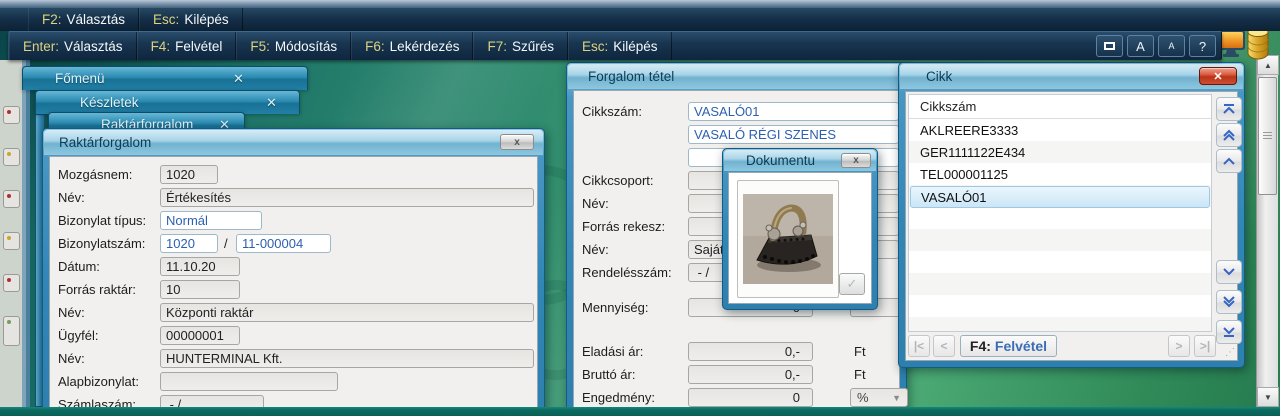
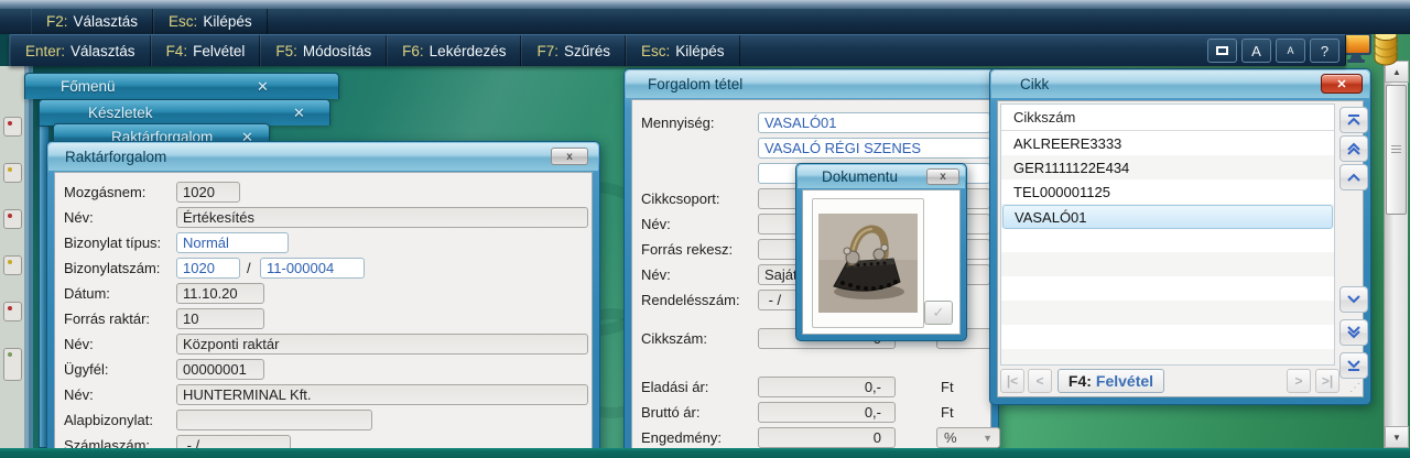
  ▲
  ▼
  F2:
  Választás
  Esc:
  Kilépés
  Enter:
  Választás
  F4:
  Felvétel
  F5:
  Módosítás
  F6:
  Lekérdezés
  F7:
  Szűrés
  Esc:
  Kilépés
  A
  A
  ?
  Főmenü
  ✕
  Készletek
  ✕
  Raktárforgalom
  ✕
  Raktárforgalom
  x
  Mozgásnem:
  1020
  Név:
  Értékesítés
  Bizonylat típus:
  Normál
  Bizonylatszám:
  1020
  /
  11-000004
  Dátum:
  11.10.20
  Forrás raktár:
  10
  Név:
  Központi raktár
  Ügyfél:
  00000001
  Név:
  HUNTERMINAL Kft.
  Alapbizonylat:
  Számlaszám:
  - /
  Forgalom tétel
- Cikkszám:
+ Mennyiség:
  VASALÓ01
  VASALÓ RÉGI SZENES
  Cikkcsoport:
  Név:
  Forrás rekesz:
  Név:
  Sajá
  Rendelésszám:
  - /
- Mennyiség:
+ Cikkszám:
  Eladási ár:
  0,-
  Ft
  Bruttó ár:
  0,-
  Ft
  Engedmény:
  0
  %
  ▼
  Dokumentu
  x
  ✓
  Cikk
  ✕
  Cikkszám
  AKLREERE3333
  GER1111122E434
  TEL000001125
  VASALÓ01
  |<
  <
  F4:
  Felvétel
  >
  >|
  ⋰
